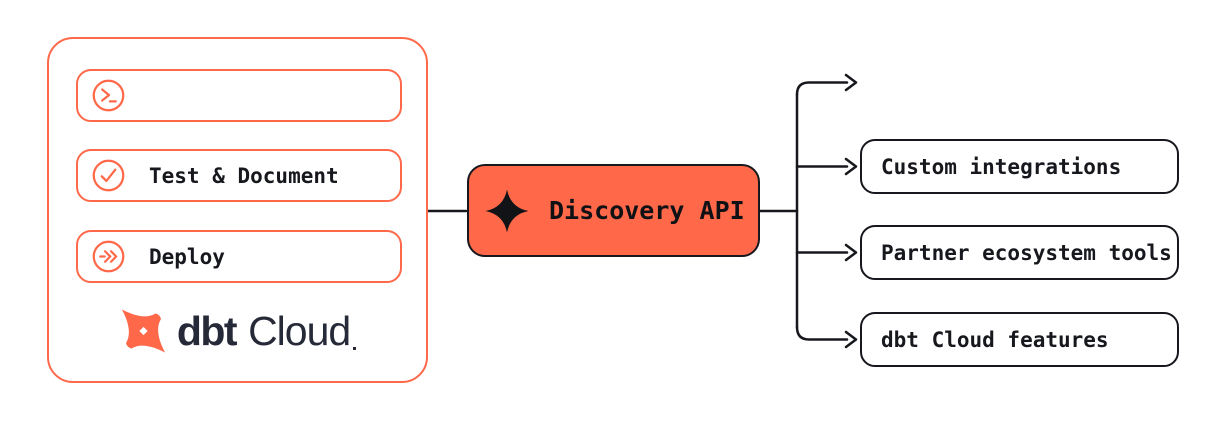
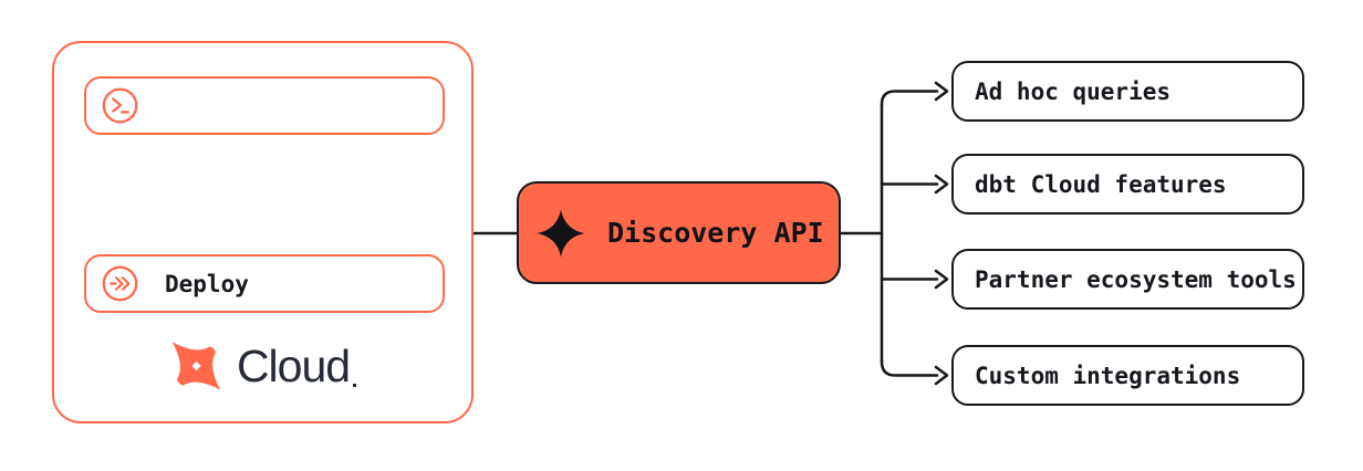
- Test & Document
  Deploy
- dbt
  Cloud
  Discovery API
+ Ad hoc queries
- Custom integrations
+ dbt Cloud features
  Partner ecosystem tools
- dbt Cloud features
+ Custom integrations
